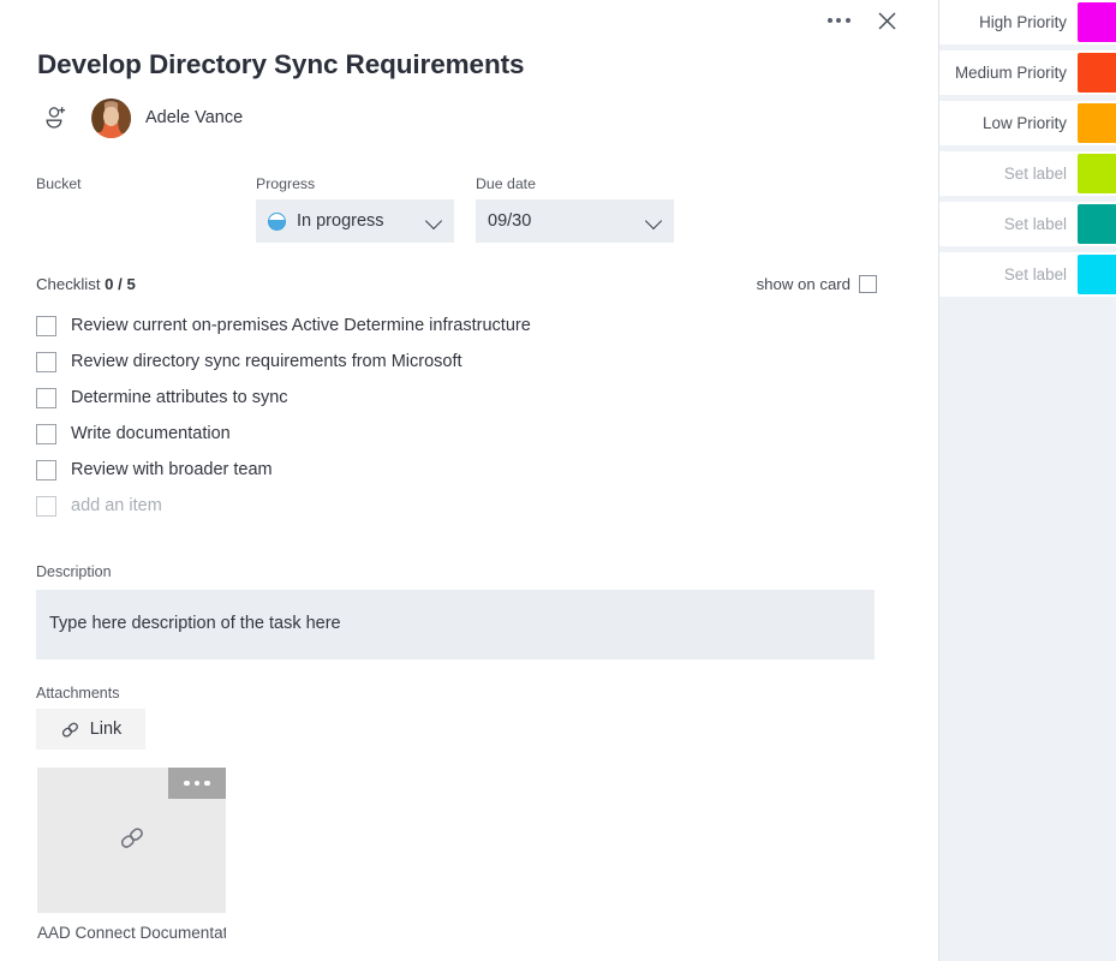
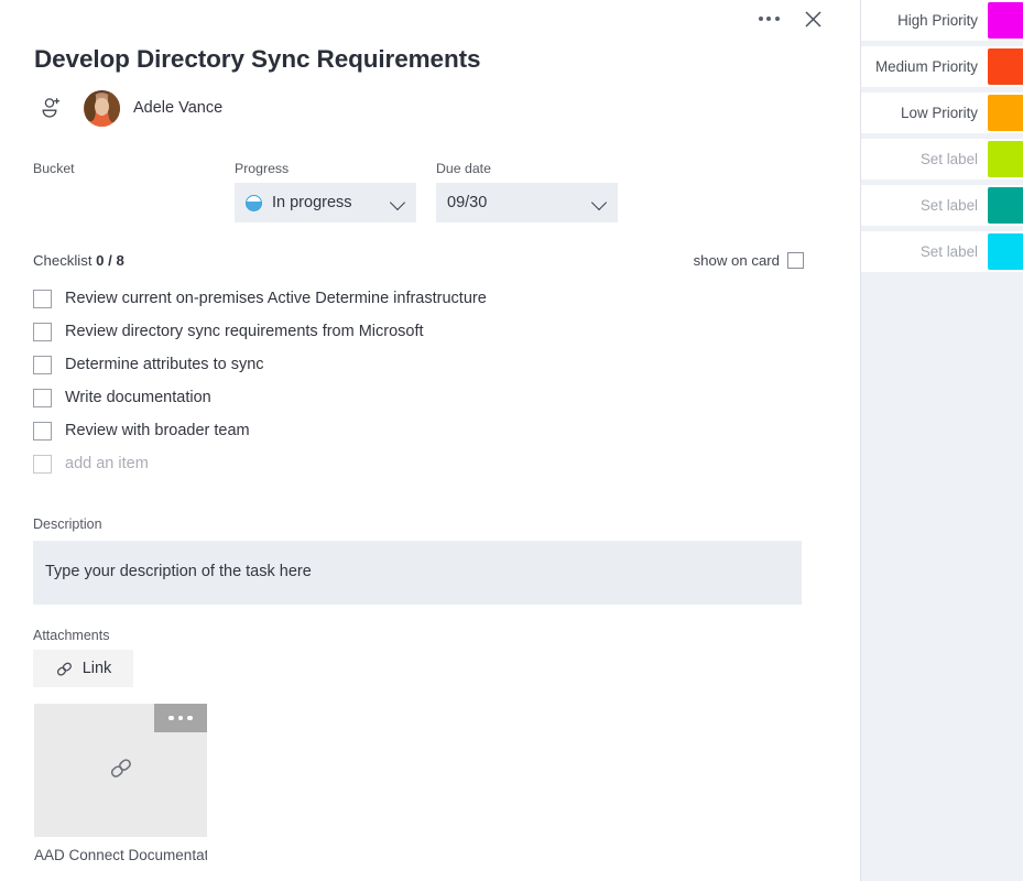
  Develop Directory Sync Requirements
  Adele Vance
  Bucket
  Progress
  In progress
  Due date
  09/30
- Checklist 0 / 5
+ Checklist 0 / 8
  show on card
  Review current on-premises Active Determine infrastructure
  Review directory sync requirements from Microsoft
  Determine attributes to sync
  Write documentation
  Review with broader team
  add an item
  Description
- Type here description of the task here
+ Type your description of the task here
  Attachments
  Link
  AAD Connect Documentat
  High Priority
  Medium Priority
  Low Priority
  Set label
  Set label
  Set label
